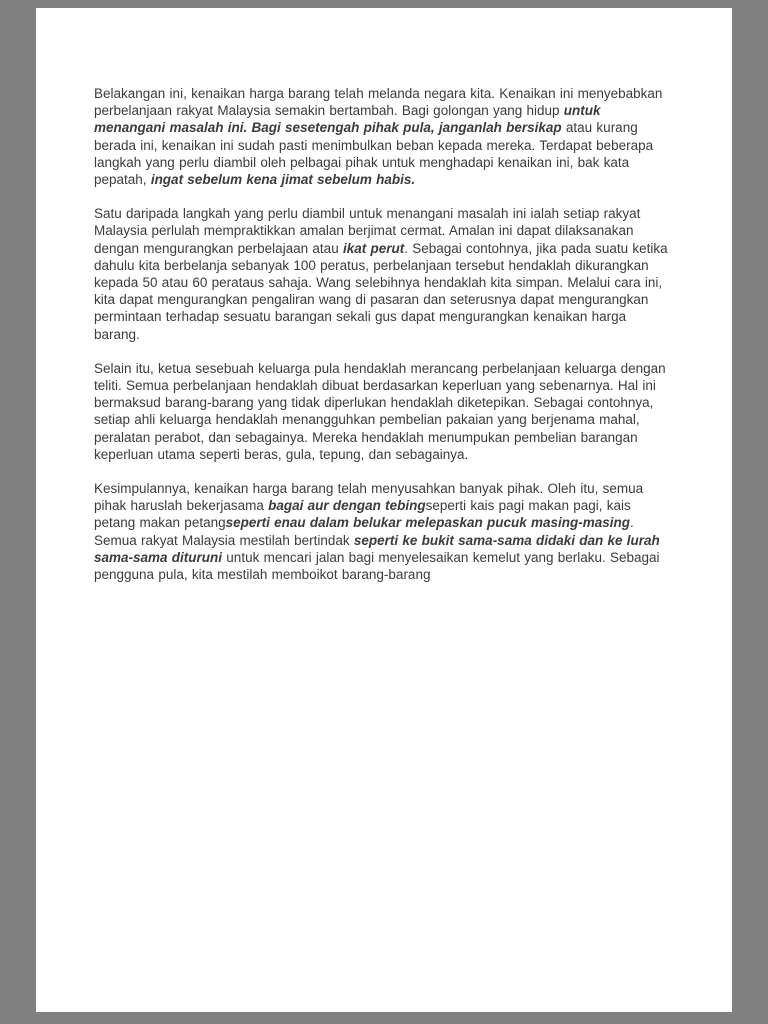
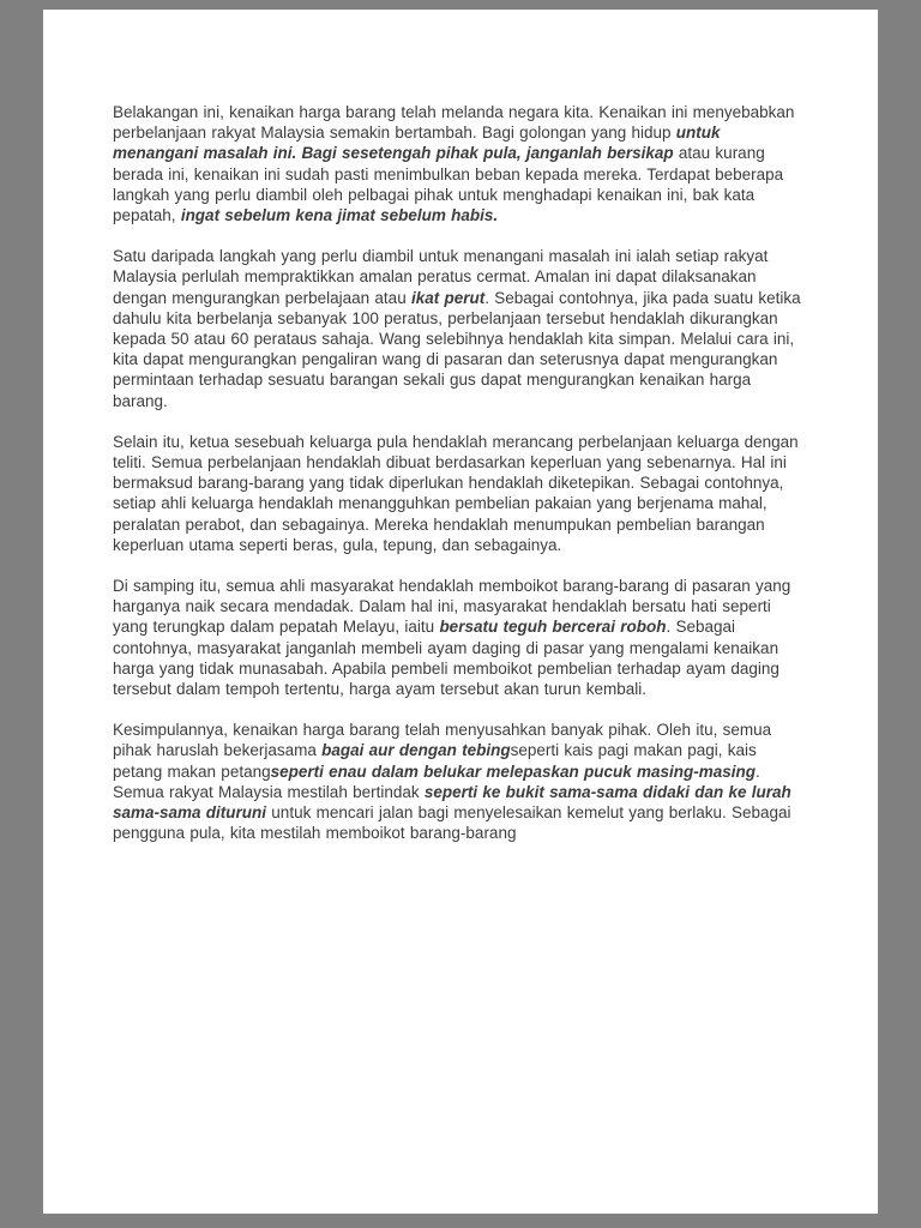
  Belakangan ini, kenaikan harga barang telah melanda negara kita. Kenaikan ini menyebabkan perbelanjaan rakyat Malaysia semakin bertambah. Bagi golongan yang hidup untuk menangani masalah ini. Bagi sesetengah pihak pula, janganlah bersikap atau kurang berada ini, kenaikan ini sudah pasti menimbulkan beban kepada mereka. Terdapat beberapa langkah yang perlu diambil oleh pelbagai pihak untuk menghadapi kenaikan ini, bak kata pepatah, ingat sebelum kena jimat sebelum habis.
- Satu daripada langkah yang perlu diambil untuk menangani masalah ini ialah setiap rakyat Malaysia perlulah mempraktikkan amalan berjimat cermat. Amalan ini dapat dilaksanakan dengan mengurangkan perbelajaan atau ikat perut. Sebagai contohnya, jika pada suatu ketika dahulu kita berbelanja sebanyak 100 peratus, perbelanjaan tersebut hendaklah dikurangkan kepada 50 atau 60 perataus sahaja. Wang selebihnya hendaklah kita simpan. Melalui cara ini, kita dapat mengurangkan pengaliran wang di pasaran dan seterusnya dapat mengurangkan permintaan terhadap sesuatu barangan sekali gus dapat mengurangkan kenaikan harga barang.
+ Satu daripada langkah yang perlu diambil untuk menangani masalah ini ialah setiap rakyat Malaysia perlulah mempraktikkan amalan peratus cermat. Amalan ini dapat dilaksanakan dengan mengurangkan perbelajaan atau ikat perut. Sebagai contohnya, jika pada suatu ketika dahulu kita berbelanja sebanyak 100 peratus, perbelanjaan tersebut hendaklah dikurangkan kepada 50 atau 60 perataus sahaja. Wang selebihnya hendaklah kita simpan. Melalui cara ini, kita dapat mengurangkan pengaliran wang di pasaran dan seterusnya dapat mengurangkan permintaan terhadap sesuatu barangan sekali gus dapat mengurangkan kenaikan harga barang.
  Selain itu, ketua sesebuah keluarga pula hendaklah merancang perbelanjaan keluarga dengan teliti. Semua perbelanjaan hendaklah dibuat berdasarkan keperluan yang sebenarnya. Hal ini bermaksud barang-barang yang tidak diperlukan hendaklah diketepikan. Sebagai contohnya, setiap ahli keluarga hendaklah menangguhkan pembelian pakaian yang berjenama mahal, peralatan perabot, dan sebagainya. Mereka hendaklah menumpukan pembelian barangan keperluan utama seperti beras, gula, tepung, dan sebagainya.
+ Di samping itu, semua ahli masyarakat hendaklah memboikot barang-barang di pasaran yang harganya naik secara mendadak. Dalam hal ini, masyarakat hendaklah bersatu hati seperti yang terungkap dalam pepatah Melayu, iaitu bersatu teguh bercerai roboh. Sebagai contohnya, masyarakat janganlah membeli ayam daging di pasar yang mengalami kenaikan harga yang tidak munasabah. Apabila pembeli memboikot pembelian terhadap ayam daging tersebut dalam tempoh tertentu, harga ayam tersebut akan turun kembali.
  Kesimpulannya, kenaikan harga barang telah menyusahkan banyak pihak. Oleh itu, semua pihak haruslah bekerjasama bagai aur dengan tebingseperti kais pagi makan pagi, kais petang makan petangseperti enau dalam belukar melepaskan pucuk masing-masing. Semua rakyat Malaysia mestilah bertindak seperti ke bukit sama-sama didaki dan ke lurah sama-sama dituruni untuk mencari jalan bagi menyelesaikan kemelut yang berlaku. Sebagai pengguna pula, kita mestilah memboikot barang-barang
